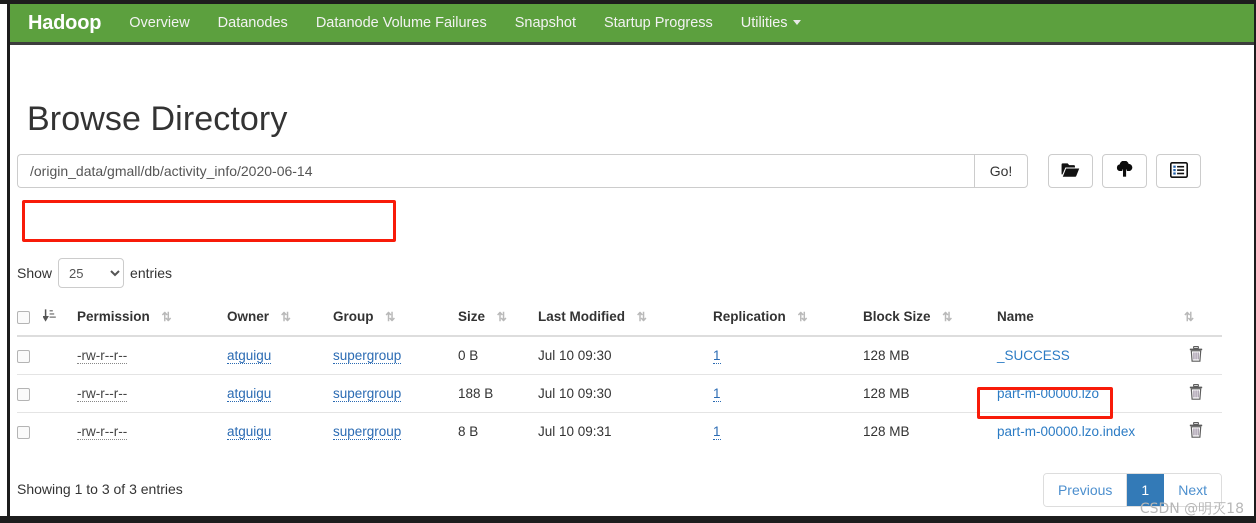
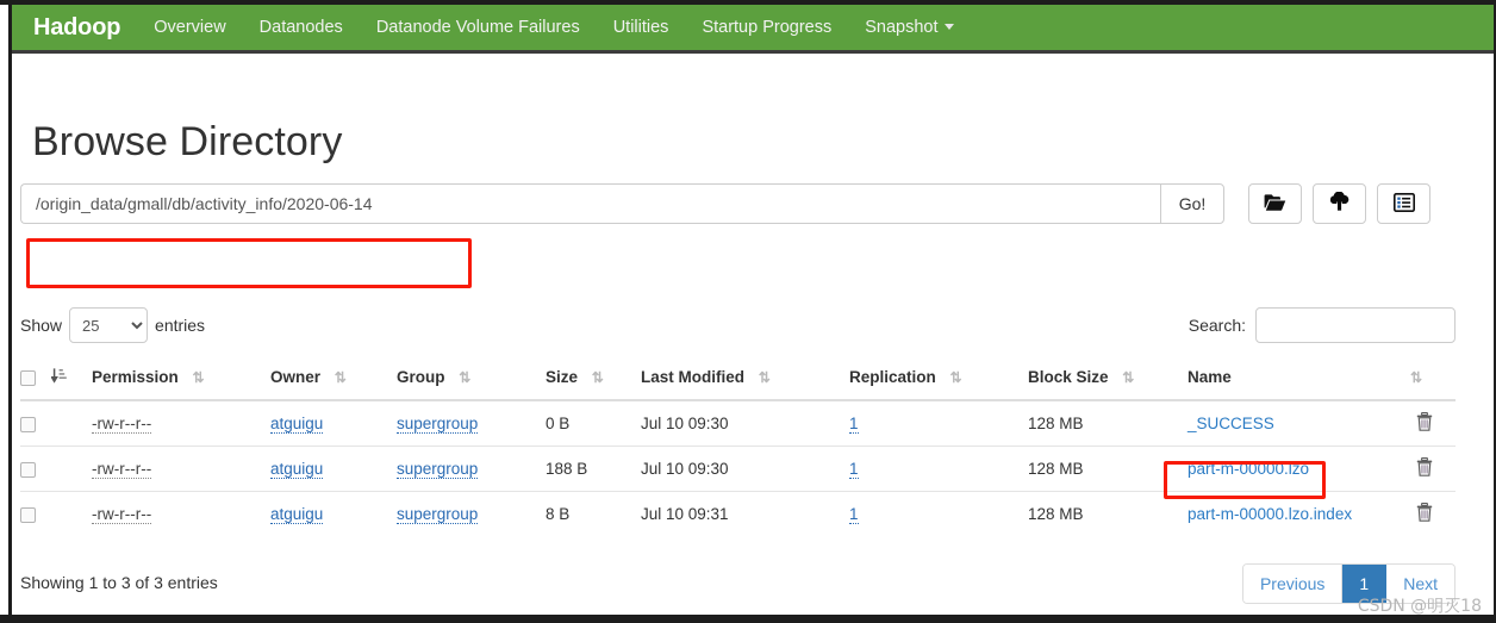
  Hadoop
  Overview
  Datanodes
  Datanode Volume Failures
- Snapshot
+ Utilities
  Startup Progress
- Utilities
+ Snapshot
  Browse Directory
  /origin_data/gmall/db/activity_info/2020-06-14
  Go!
  Show
  25
  entries
+ Search:
  		Permission ⇅	Owner ⇅	Group ⇅	Size ⇅	Last Modified ⇅	Replication ⇅	Block Size ⇅	Name	⇅
  		-rw-r--r--	atguigu	supergroup	0 B	Jul 10 09:30	1	128 MB	_SUCCESS
  		-rw-r--r--	atguigu	supergroup	188 B	Jul 10 09:30	1	128 MB	part-m-00000.lzo
  		-rw-r--r--	atguigu	supergroup	8 B	Jul 10 09:31	1	128 MB	part-m-00000.lzo.index
  Showing 1 to 3 of 3 entries
  Previous
  1
  Next
  CSDN @明灭18
